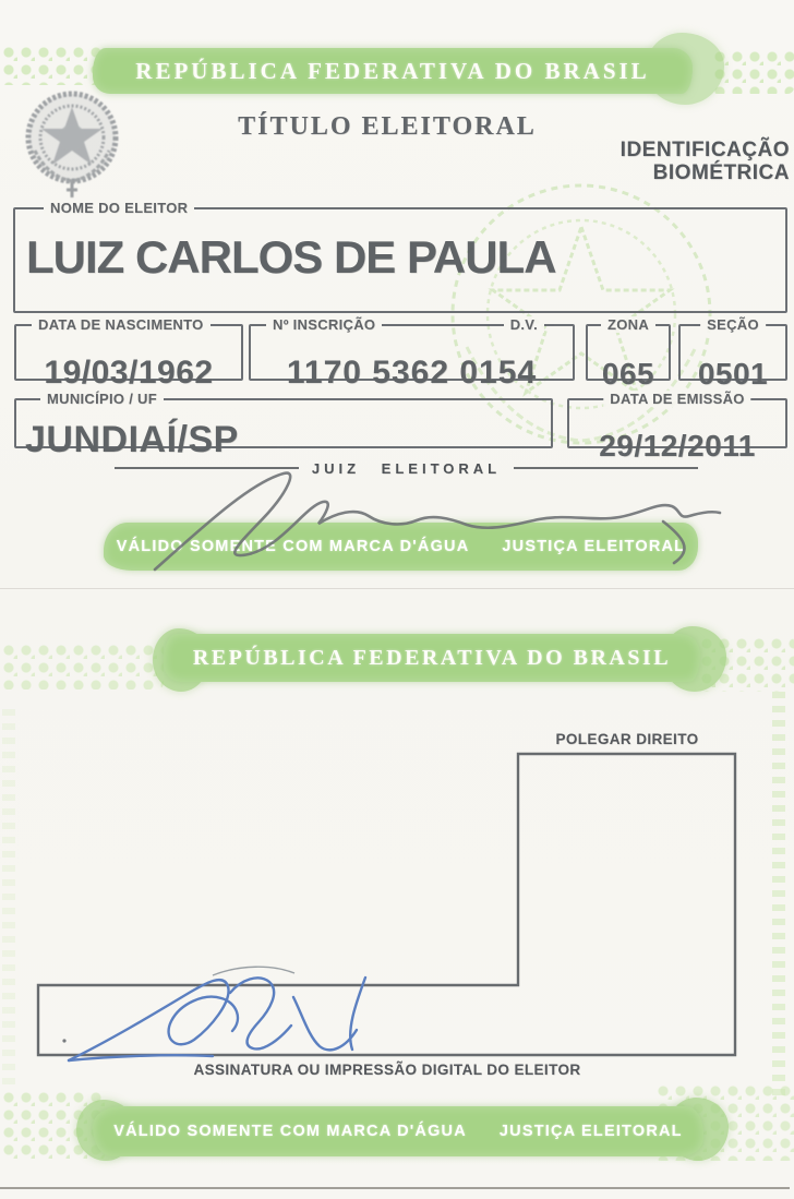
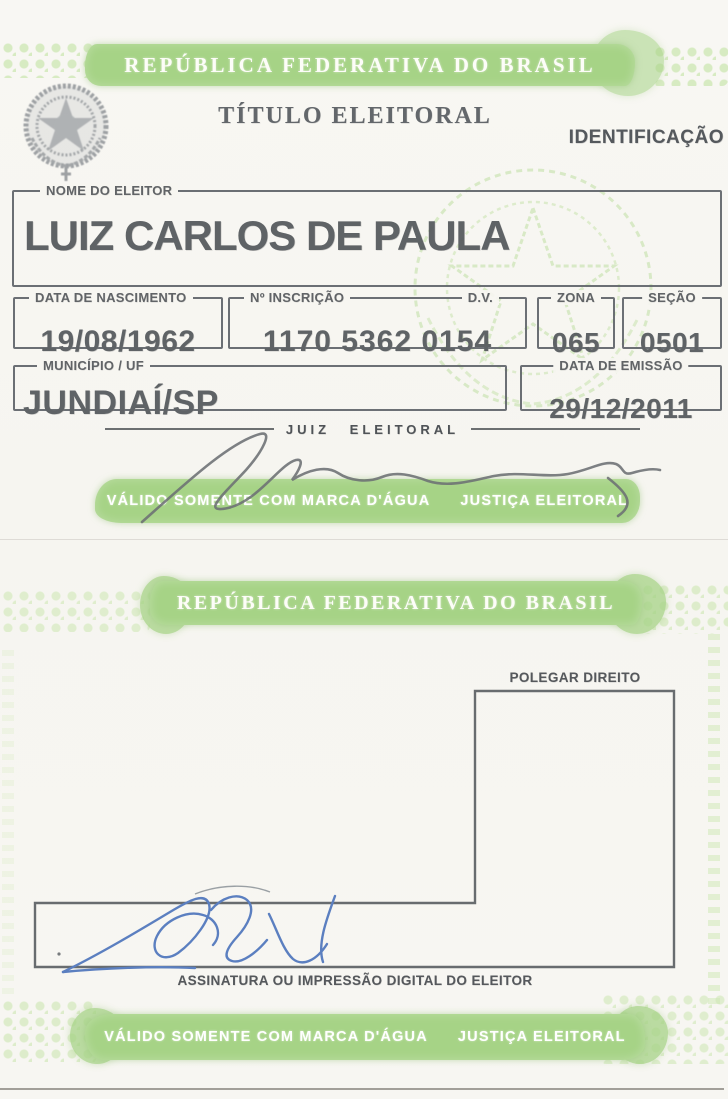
  REPÚBLICA FEDERATIVA DO BRASIL
  TÍTULO ELEITORAL
  IDENTIFICAÇÃO
- BIOMÉTRICA
  NOME DO ELEITOR
  LUIZ CARLOS DE PAULA
  DATA DE NASCIMENTO
- 19/03/1962
+ 19/08/1962
  Nº INSCRIÇÃO
  D.V.
  1170 5362 0154
  ZONA
  065
  SEÇÃO
  0501
  MUNICÍPIO / UF
  JUNDIAÍ/SP
  DATA DE EMISSÃO
  29/12/2011
  JUIZ ELEITORAL
  VÁLIDO SOMENTE COM MARCA D'ÁGUA
  JUSTIÇA ELEITORAL
  REPÚBLICA FEDERATIVA DO BRASIL
  POLEGAR DIREITO
  ASSINATURA OU IMPRESSÃO DIGITAL DO ELEITOR
  VÁLIDO SOMENTE COM MARCA D'ÁGUA
  JUSTIÇA ELEITORAL
